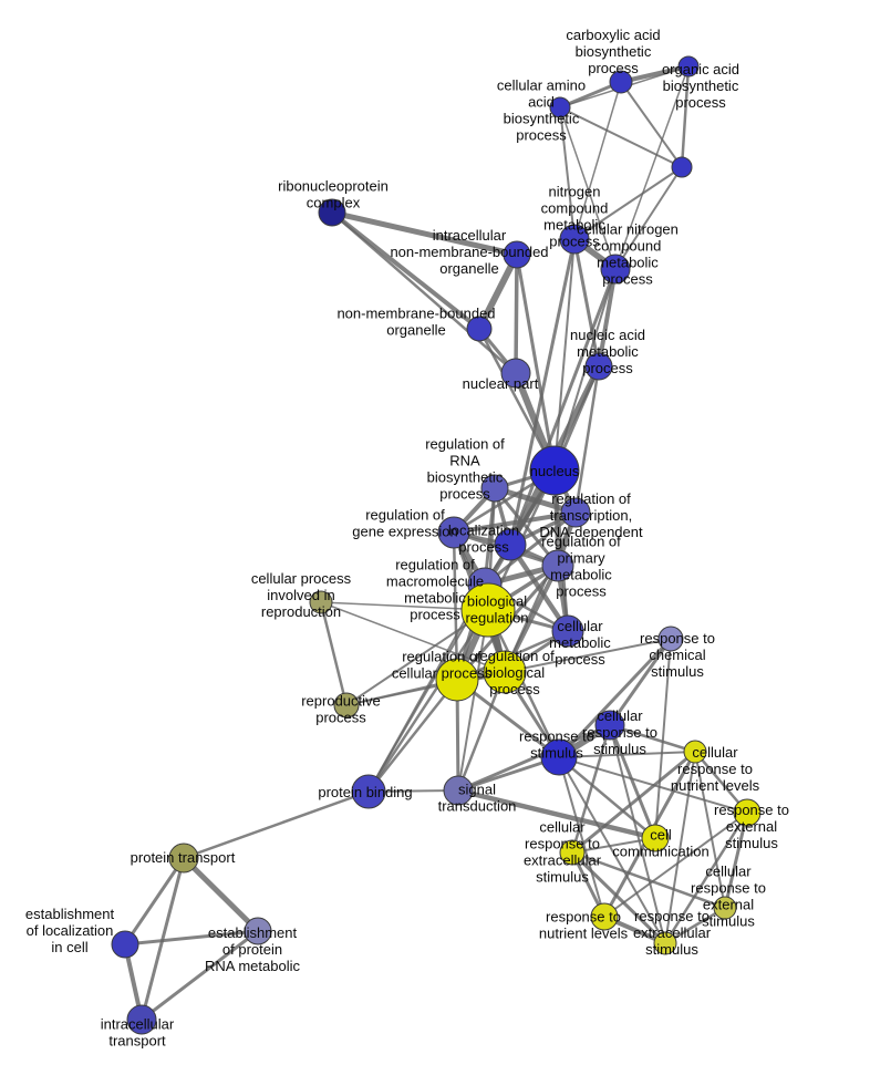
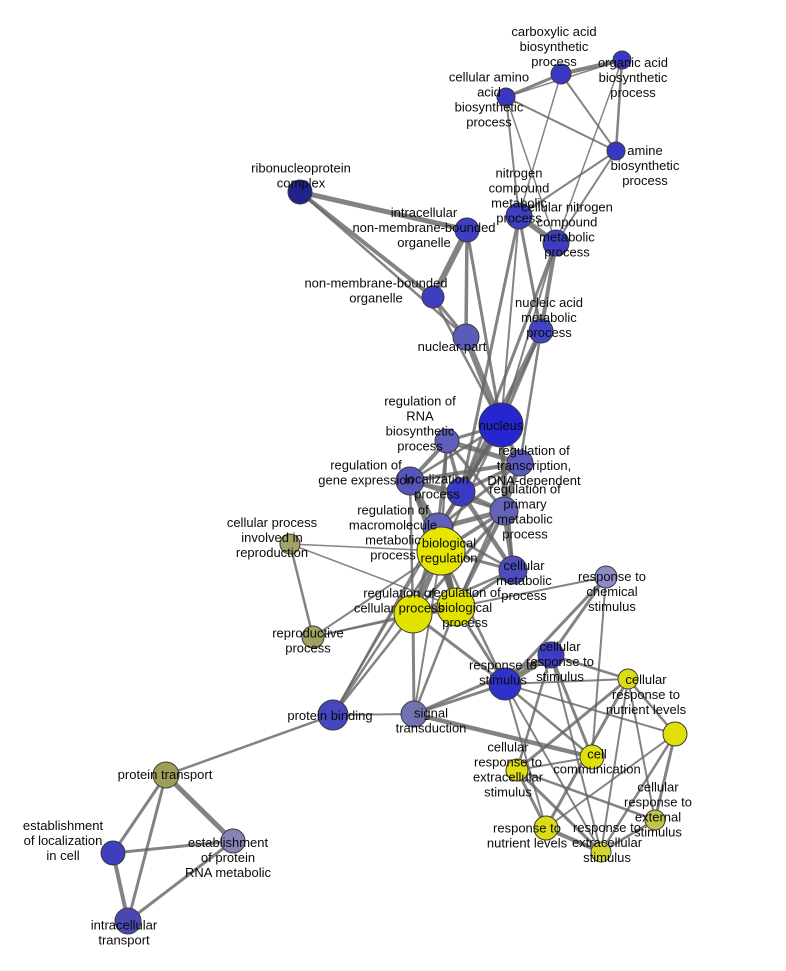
  carboxylic acid biosynthetic process
  organic acid biosynthetic process
  cellular amino acid biosynthetic process
+ amine biosynthetic process
  nitrogen compound metabolic process
  cellular nitrogen compound metabolic process
  intracellular non-membrane-bounded organelle
  ribonucleoprotein complex
  non-membrane-bounded organelle
  nucleic acid metabolic process
  nuclear part
  nucleus
  regulation of RNA biosynthetic process
  regulation of transcription, DNA-dependent
  regulation of gene expression
  localization process
  regulation of primary metabolic process
  regulation of macromolecule metabolic process
  biological regulation
  cellular metabolic process
  response to chemical stimulus
  cellular process involved in reproduction
  regulation of cellular process
  regulation of biological process
  reproductive process
  cellular response to stimulus
  response to stimulus
  cellular response to nutrient levels
  protein binding
  signal transduction
- response to external stimulus
  cellular response to extracellular stimulus
  cell communication
  cellular response to external stimulus
  protein transport
  establishment of localization in cell
  establishment of protein RNA metabolic
  response to nutrient levels
  response to extracellular stimulus
  intracellular transport
